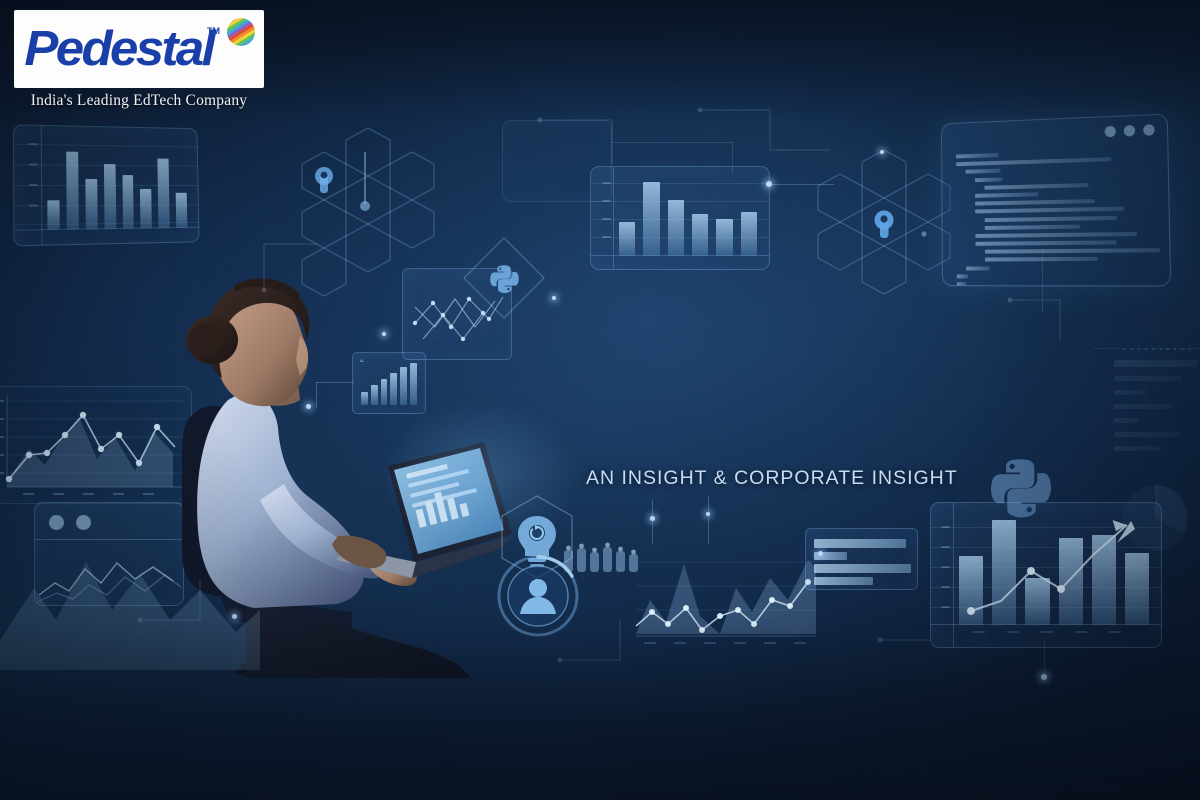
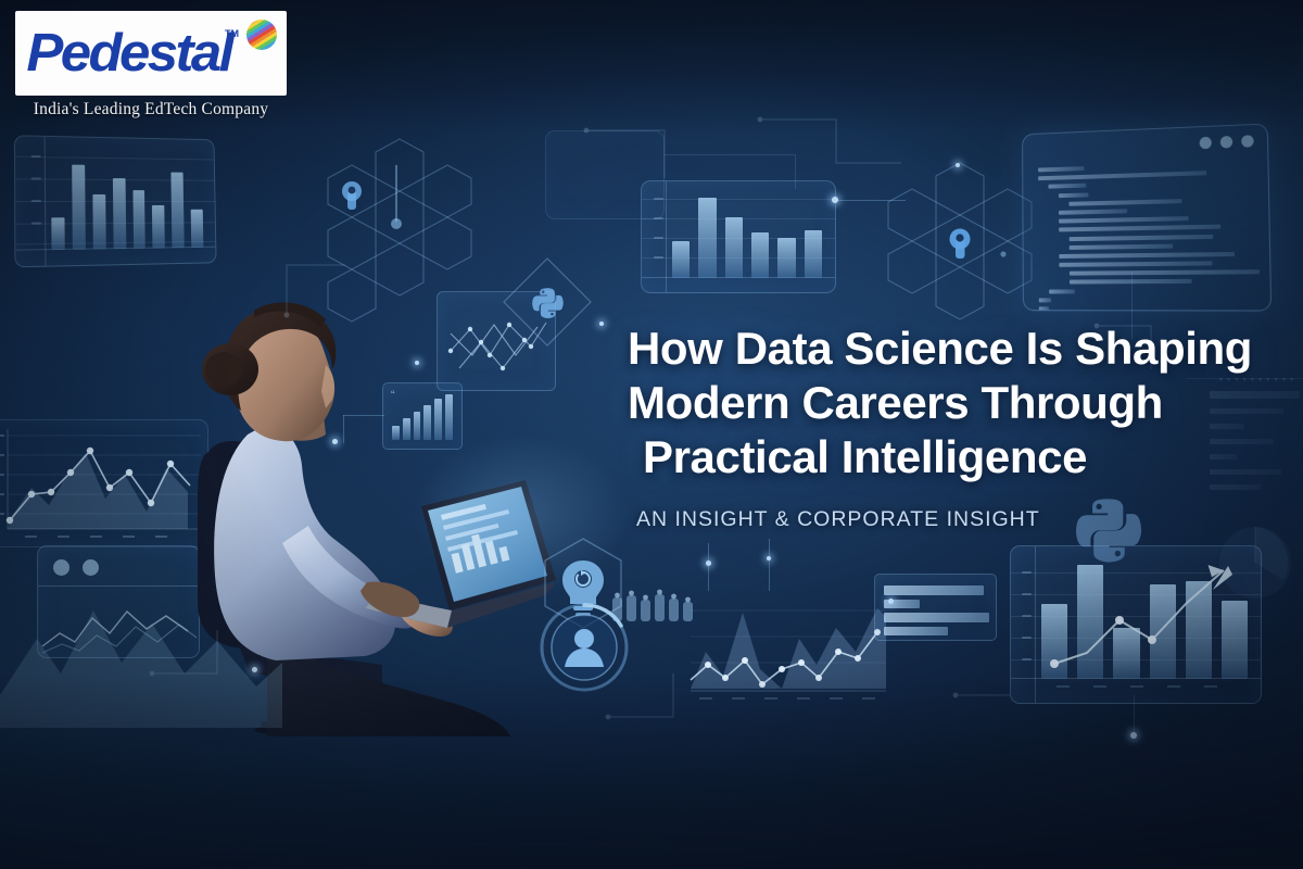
+ How Data Science Is Shaping
+ Modern Careers Through
+ Practical Intelligence
  AN INSIGHT & CORPORATE INSIGHT
  Pedestal
  TM
  India's Leading EdTech Company
